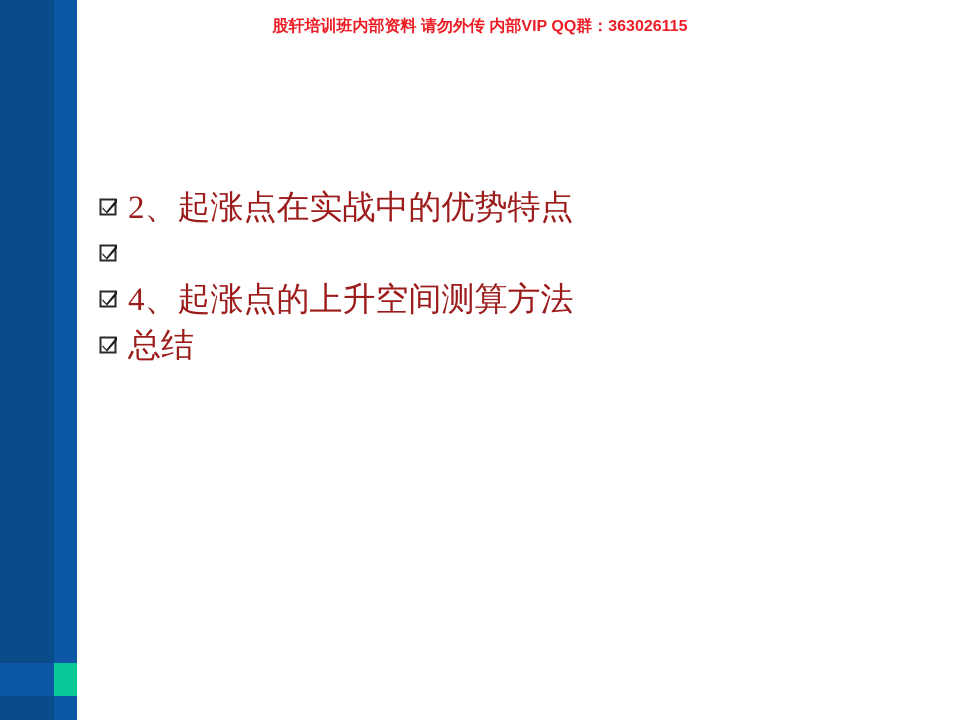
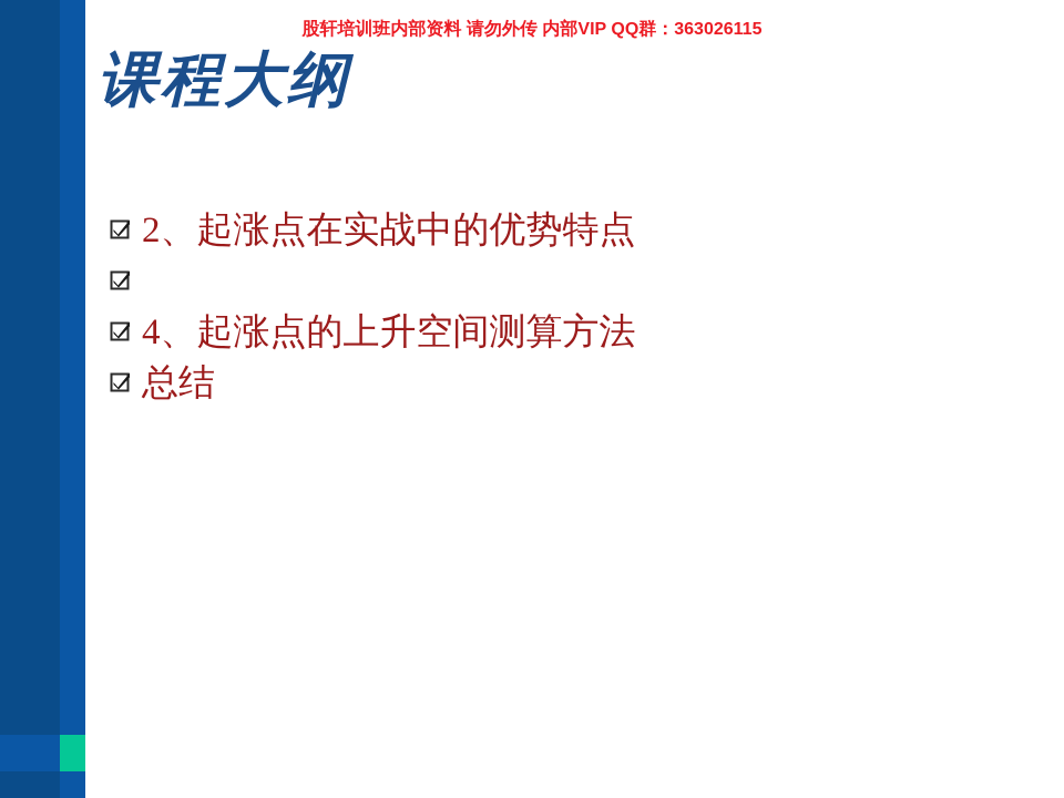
  股轩培训班内部资料 请勿外传 内部VIP QQ群：363026115
+ 课程大纲
  2、起涨点在实战中的优势特点
  4、起涨点的上升空间测算方法
  总结
